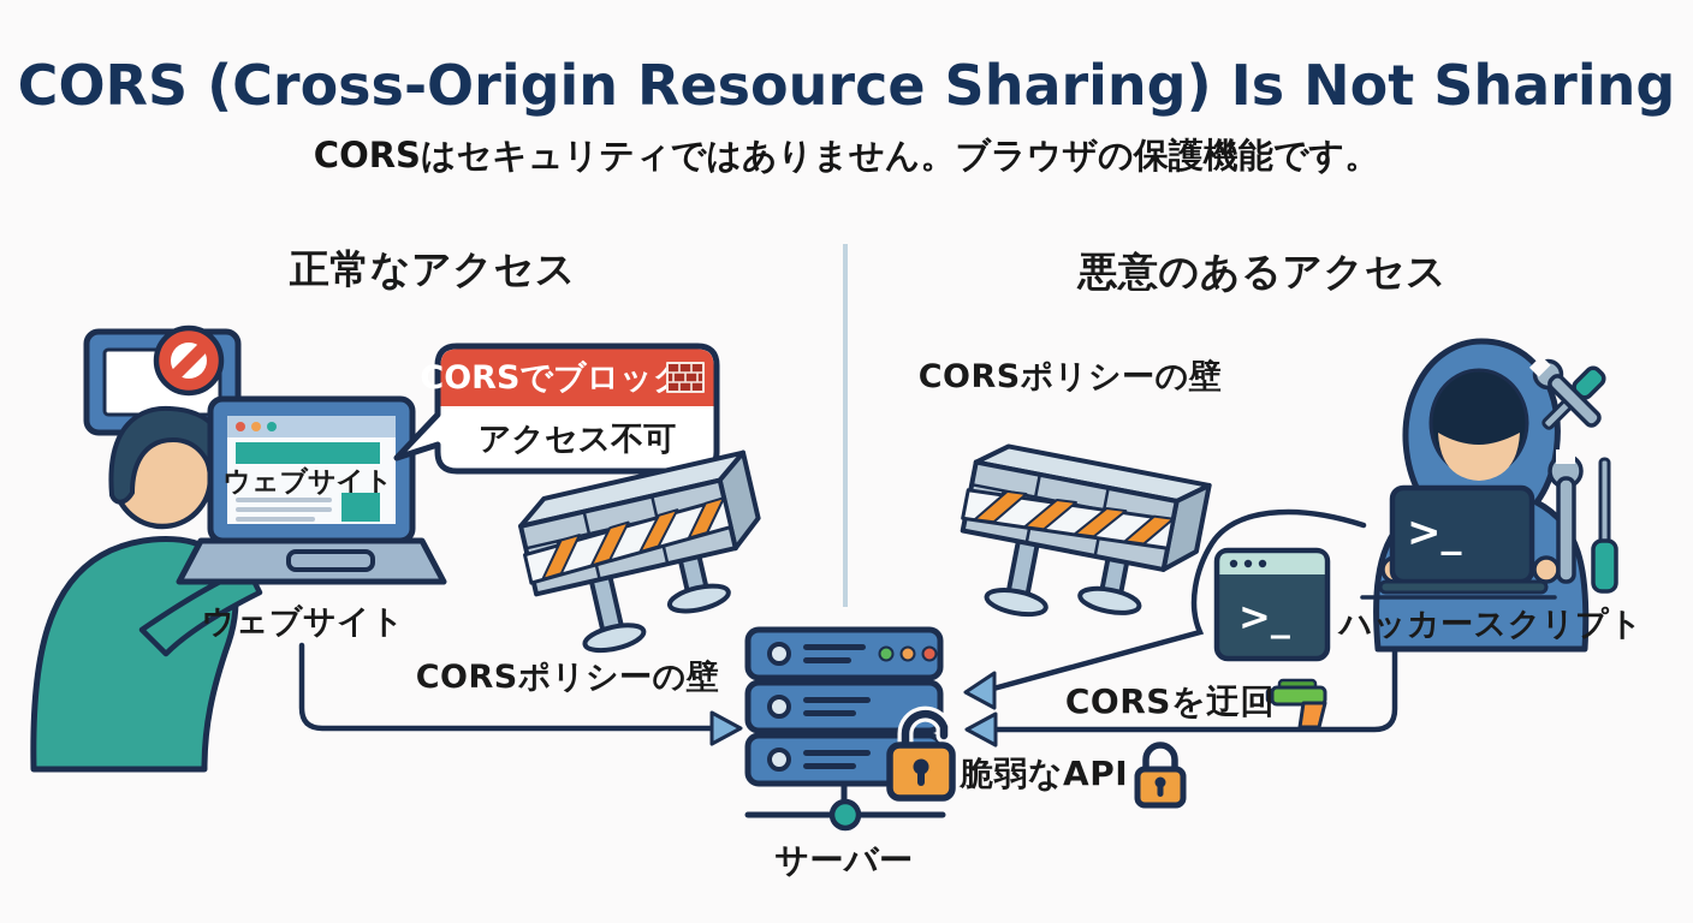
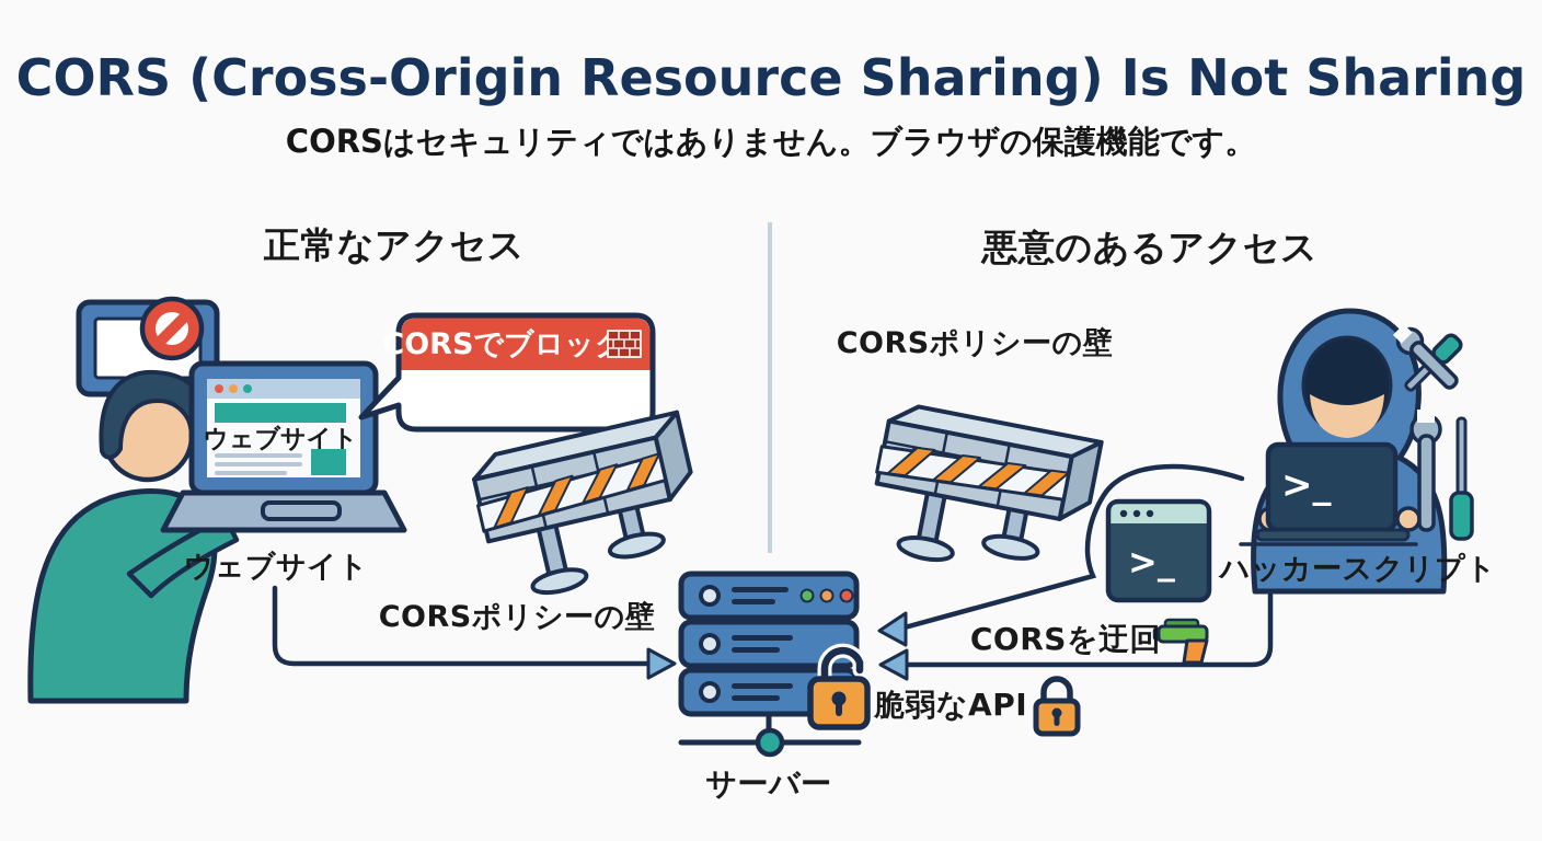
  ウェブサイト
  CORSでブロッ
- アクセス不可
  >_
  >_
  CORS (Cross-Origin Resource Sharing) Is Not Sharing
  CORSはセキュリティではありません。ブラウザの保護機能です。
  正常なアクセス
  悪意のあるアクセス
  ウェブサイト
  CORSポリシーの壁
  サーバー
  CORSポリシーの壁
  ハッカースクリプト
  CORSを迂回
  脆弱なAPI
